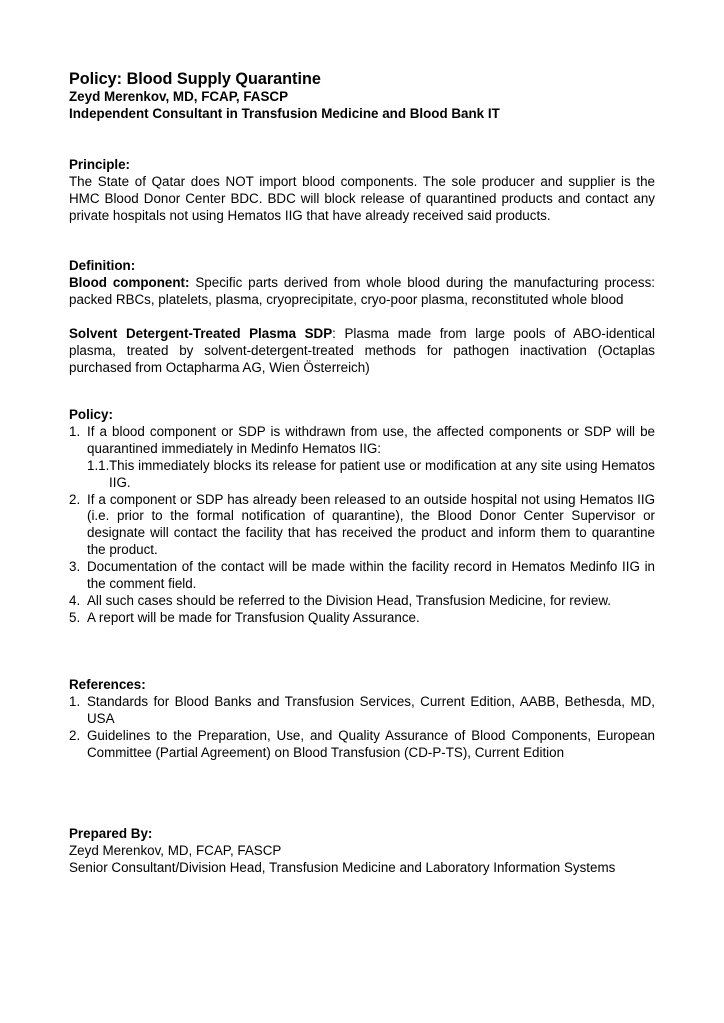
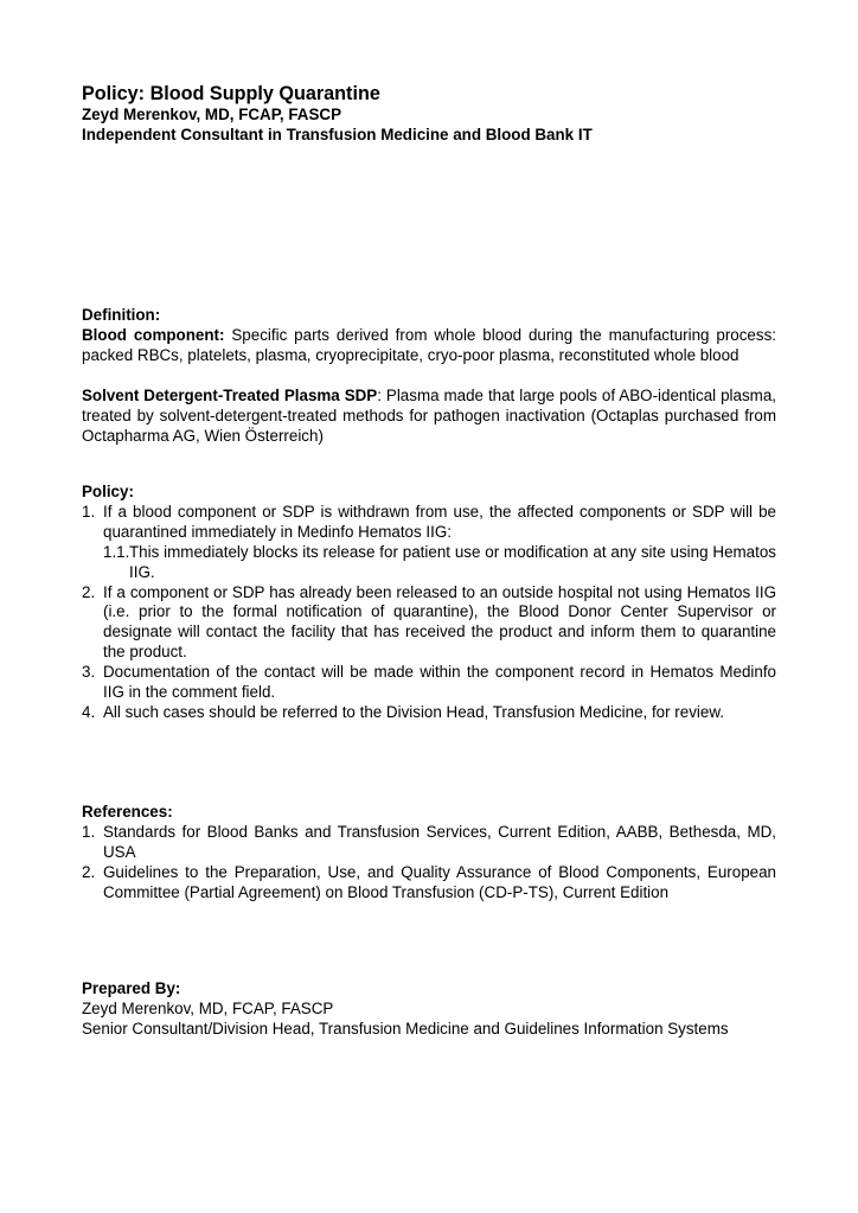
  Policy: Blood Supply Quarantine
  Zeyd Merenkov, MD, FCAP, FASCP
  Independent Consultant in Transfusion Medicine and Blood Bank IT
- Principle:
- The State of Qatar does NOT import blood components. The sole producer and supplier is the HMC Blood Donor Center BDC. BDC will block release of quarantined products and contact any private hospitals not using Hematos IIG that have already received said products.
  Definition:
  Blood component: Specific parts derived from whole blood during the manufacturing process: packed RBCs, platelets, plasma, cryoprecipitate, cryo-poor plasma, reconstituted whole blood
- Solvent Detergent-Treated Plasma SDP: Plasma made from large pools of ABO-identical plasma, treated by solvent-detergent-treated methods for pathogen inactivation (Octaplas purchased from Octapharma AG, Wien Österreich)
+ Solvent Detergent-Treated Plasma SDP: Plasma made that large pools of ABO-identical plasma, treated by solvent-detergent-treated methods for pathogen inactivation (Octaplas purchased from Octapharma AG, Wien Österreich)
  Policy:
  1.
  If a blood component or SDP is withdrawn from use, the affected components or SDP will be quarantined immediately in Medinfo Hematos IIG:
  1.1.
  This immediately blocks its release for patient use or modification at any site using Hematos IIG.
  2.
  If a component or SDP has already been released to an outside hospital not using Hematos IIG (i.e. prior to the formal notification of quarantine), the Blood Donor Center Supervisor or designate will contact the facility that has received the product and inform them to quarantine the product.
  3.
- Documentation of the contact will be made within the facility record in Hematos Medinfo IIG in the comment field.
+ Documentation of the contact will be made within the component record in Hematos Medinfo IIG in the comment field.
  4.
  All such cases should be referred to the Division Head, Transfusion Medicine, for review.
- 5.
- A report will be made for Transfusion Quality Assurance.
  References:
  1.
  Standards for Blood Banks and Transfusion Services, Current Edition, AABB, Bethesda, MD, USA
  2.
  Guidelines to the Preparation, Use, and Quality Assurance of Blood Components, European Committee (Partial Agreement) on Blood Transfusion (CD-P-TS), Current Edition
  Prepared By:
  Zeyd Merenkov, MD, FCAP, FASCP
- Senior Consultant/Division Head, Transfusion Medicine and Laboratory Information Systems
+ Senior Consultant/Division Head, Transfusion Medicine and Guidelines Information Systems
